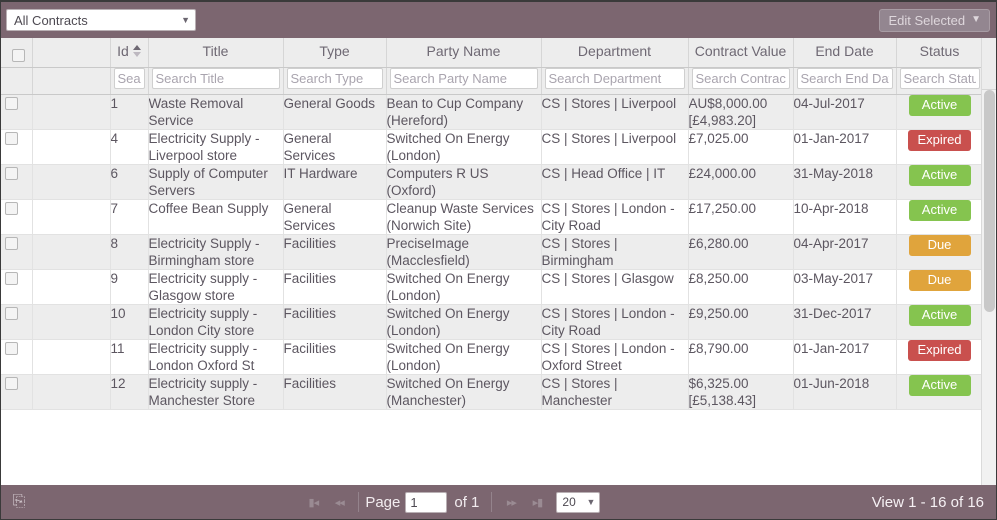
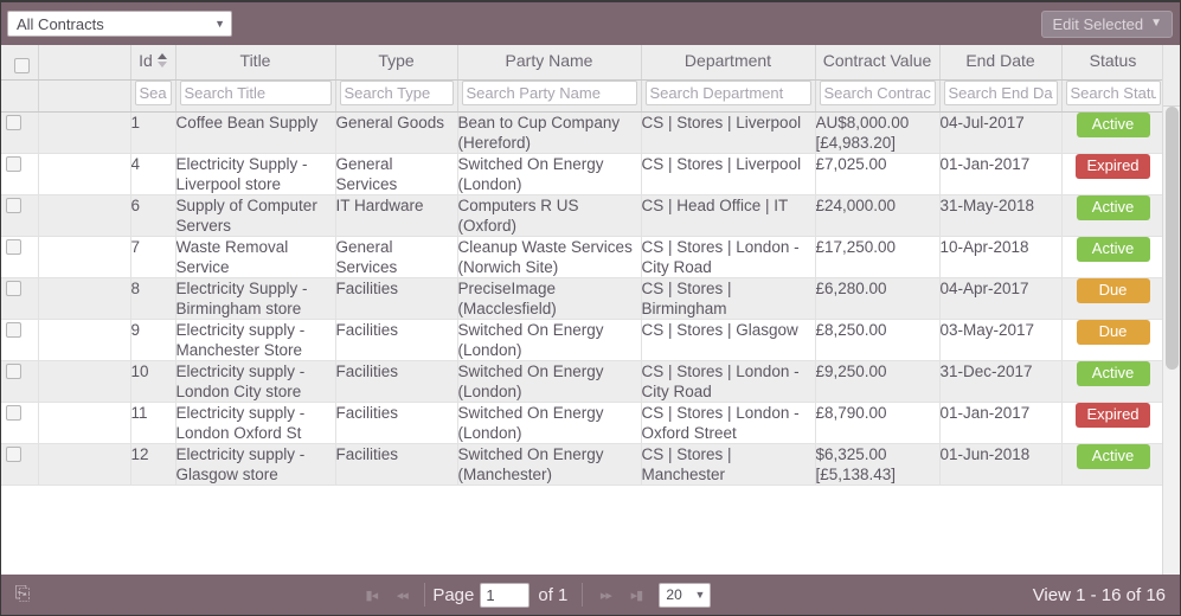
  All Contracts
  ▼
  Edit Selected
  ▼
  		Id	Title	Type	Party Name	Department	Contract Value	End Date	Status
  		Sea	Search Title	Search Type	Search Party Name	Search Department	Search Contrac	Search End Da	Search Statu
- 		1	Waste Removal Service	General Goods	Bean to Cup Company (Hereford)	CS | Stores | Liverpool	AU$8,000.00 [£4,983.20]	04-Jul-2017	Active
+ 		1	Coffee Bean Supply	General Goods	Bean to Cup Company (Hereford)	CS | Stores | Liverpool	AU$8,000.00 [£4,983.20]	04-Jul-2017	Active
  		4	Electricity Supply - Liverpool store	General Services	Switched On Energy (London)	CS | Stores | Liverpool	£7,025.00	01-Jan-2017	Expired
  		6	Supply of Computer Servers	IT Hardware	Computers R US (Oxford)	CS | Head Office | IT	£24,000.00	31-May-2018	Active
- 		7	Coffee Bean Supply	General Services	Cleanup Waste Services (Norwich Site)	CS | Stores | London - City Road	£17,250.00	10-Apr-2018	Active
+ 		7	Waste Removal Service	General Services	Cleanup Waste Services (Norwich Site)	CS | Stores | London - City Road	£17,250.00	10-Apr-2018	Active
  		8	Electricity Supply - Birmingham store	Facilities	PreciseImage (Macclesfield)	CS | Stores | Birmingham	£6,280.00	04-Apr-2017	Due
- 		9	Electricity supply - Glasgow store	Facilities	Switched On Energy (London)	CS | Stores | Glasgow	£8,250.00	03-May-2017	Due
+ 		9	Electricity supply - Manchester Store	Facilities	Switched On Energy (London)	CS | Stores | Glasgow	£8,250.00	03-May-2017	Due
  		10	Electricity supply - London City store	Facilities	Switched On Energy (London)	CS | Stores | London - City Road	£9,250.00	31-Dec-2017	Active
  		11	Electricity supply - London Oxford St	Facilities	Switched On Energy (London)	CS | Stores | London - Oxford Street	£8,790.00	01-Jan-2017	Expired
- 		12	Electricity supply - Manchester Store	Facilities	Switched On Energy (Manchester)	CS | Stores | Manchester	$6,325.00 [£5,138.43]	01-Jun-2018	Active
+ 		12	Electricity supply - Glasgow store	Facilities	Switched On Energy (Manchester)	CS | Stores | Manchester	$6,325.00 [£5,138.43]	01-Jun-2018	Active
  ⎘
  ▮◂
  ◂◂
  Page
  1
  of 1
  ▸▸
  ▸▮
  20
  ▼
  View 1 - 16 of 16
